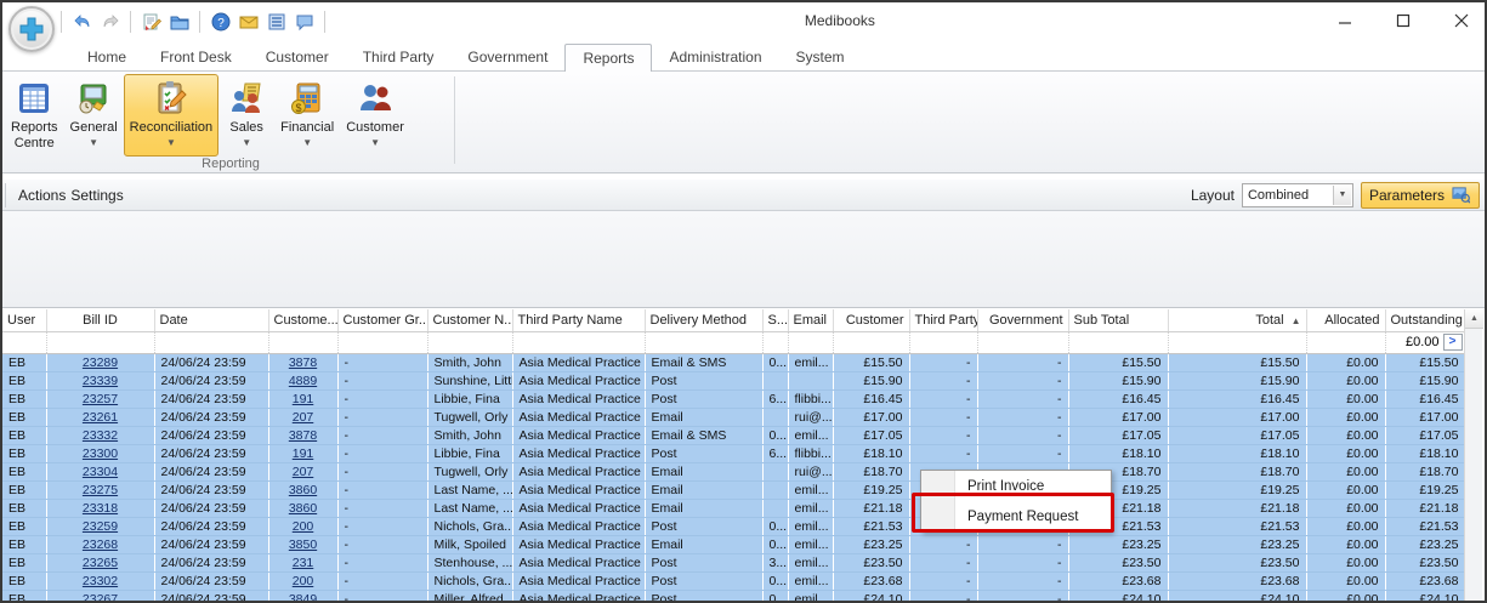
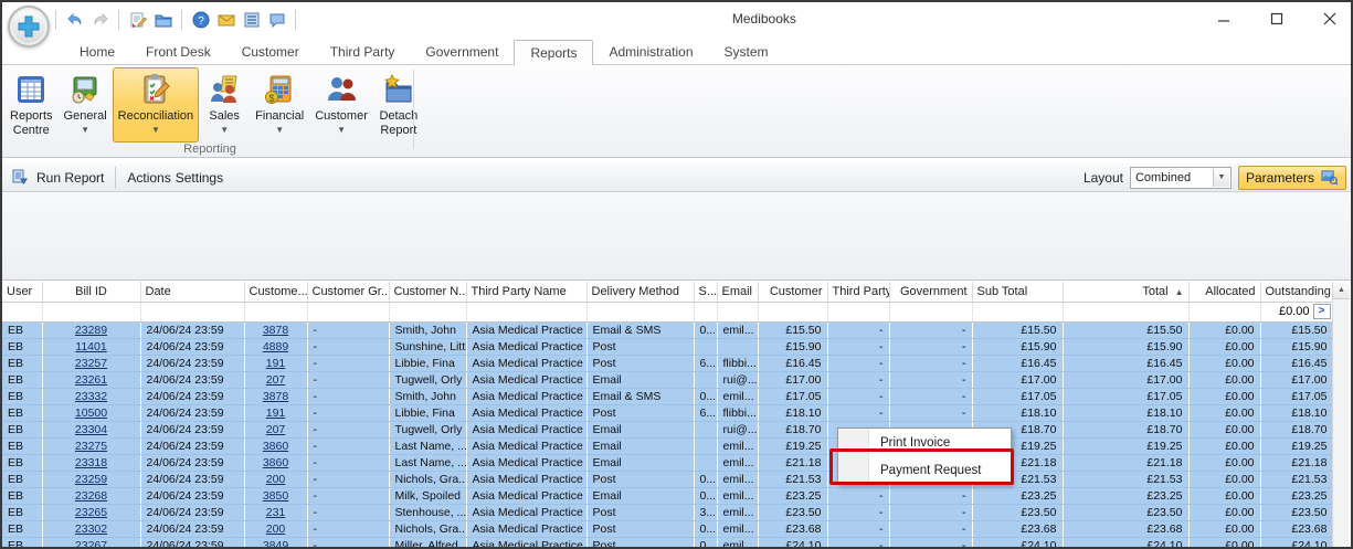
  ?
  Medibooks
  Home
  Front Desk
  Customer
  Third Party
  Government
  Reports
  Administration
  System
  Reports
  Centre
  General
  ▼
  Reconciliation
  ▼
  Sales
  ▼
  $
  Financial
  ▼
  Customer
  ▼
+ Detach
+ Report
  Reporting
+ Run Report
  Actions
  Settings
  Layout
  Combined
  Parameters
  User	Bill ID	Date	Custome...	Customer Gr..	Customer N..	Third Party Name	Delivery Method	S...	Email	Customer	Third Part	Government	Sub Total	Total ▲	Allocated	Outstanding
  																£0.00 >
  EB	23289	24/06/24 23:59	3878	-	Smith, John	Asia Medical Practice	Email & SMS	0...	emil...	£15.50	-	-	£15.50	£15.50	£0.00	£15.50
- EB	23339	24/06/24 23:59	4889	-	Sunshine, Litt	Asia Medical Practice	Post			£15.90	-	-	£15.90	£15.90	£0.00	£15.90
+ EB	11401	24/06/24 23:59	4889	-	Sunshine, Litt	Asia Medical Practice	Post			£15.90	-	-	£15.90	£15.90	£0.00	£15.90
  EB	23257	24/06/24 23:59	191	-	Libbie, Fina	Asia Medical Practice	Post	6...	flibbi...	£16.45	-	-	£16.45	£16.45	£0.00	£16.45
  EB	23261	24/06/24 23:59	207	-	Tugwell, Orly	Asia Medical Practice	Email		rui@...	£17.00	-	-	£17.00	£17.00	£0.00	£17.00
  EB	23332	24/06/24 23:59	3878	-	Smith, John	Asia Medical Practice	Email & SMS	0...	emil...	£17.05	-	-	£17.05	£17.05	£0.00	£17.05
- EB	23300	24/06/24 23:59	191	-	Libbie, Fina	Asia Medical Practice	Post	6...	flibbi...	£18.10	-	-	£18.10	£18.10	£0.00	£18.10
+ EB	10500	24/06/24 23:59	191	-	Libbie, Fina	Asia Medical Practice	Post	6...	flibbi...	£18.10	-	-	£18.10	£18.10	£0.00	£18.10
  EB	23304	24/06/24 23:59	207	-	Tugwell, Orly	Asia Medical Practice	Email		rui@...	£18.70			£18.70	£18.70	£0.00	£18.70
  EB	23275	24/06/24 23:59	3860	-	Last Name, ...	Asia Medical Practice	Email		emil...	£19.25			£19.25	£19.25	£0.00	£19.25
  EB	23318	24/06/24 23:59	3860	-	Last Name, ...	Asia Medical Practice	Email		emil...	£21.18			£21.18	£21.18	£0.00	£21.18
  EB	23259	24/06/24 23:59	200	-	Nichols, Gra..	Asia Medical Practice	Post	0...	emil...	£21.53			£21.53	£21.53	£0.00	£21.53
  EB	23268	24/06/24 23:59	3850	-	Milk, Spoiled	Asia Medical Practice	Email	0...	emil...	£23.25	-	-	£23.25	£23.25	£0.00	£23.25
  EB	23265	24/06/24 23:59	231	-	Stenhouse, ...	Asia Medical Practice	Post	3...	emil...	£23.50	-	-	£23.50	£23.50	£0.00	£23.50
  EB	23302	24/06/24 23:59	200	-	Nichols, Gra..	Asia Medical Practice	Post	0...	emil...	£23.68	-	-	£23.68	£23.68	£0.00	£23.68
  EB	23267	24/06/24 23:59	3849	-	Miller, Alfred	Asia Medical Practice	Post	0...	emil...	£24.10	-	-	£24.10	£24.10	£0.00	£24.10
  Print Invoice
  Payment Request
